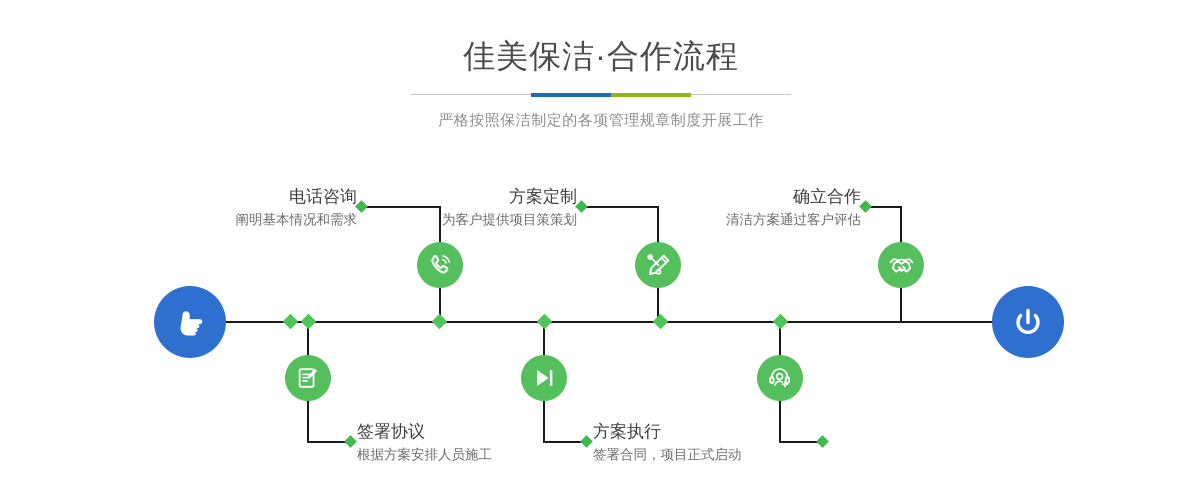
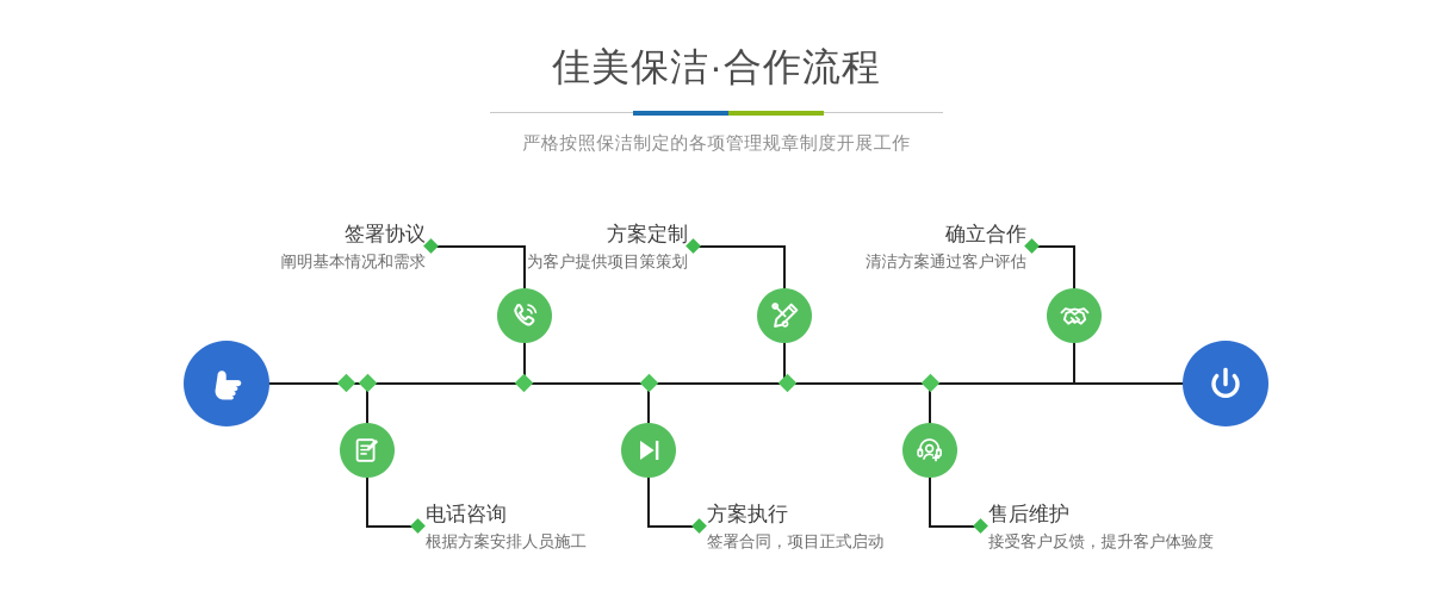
  佳美保洁·合作流程
  严格按照保洁制定的各项管理规章制度开展工作
- 电话咨询
+ 签署协议
  阐明基本情况和需求
- 签署协议
+ 电话咨询
  根据方案安排人员施工
  方案定制
  为客户提供项目策策划
  方案执行
  签署合同，项目正式启动
  确立合作
  清洁方案通过客户评估
+ 售后维护
+ 接受客户反馈，提升客户体验度
